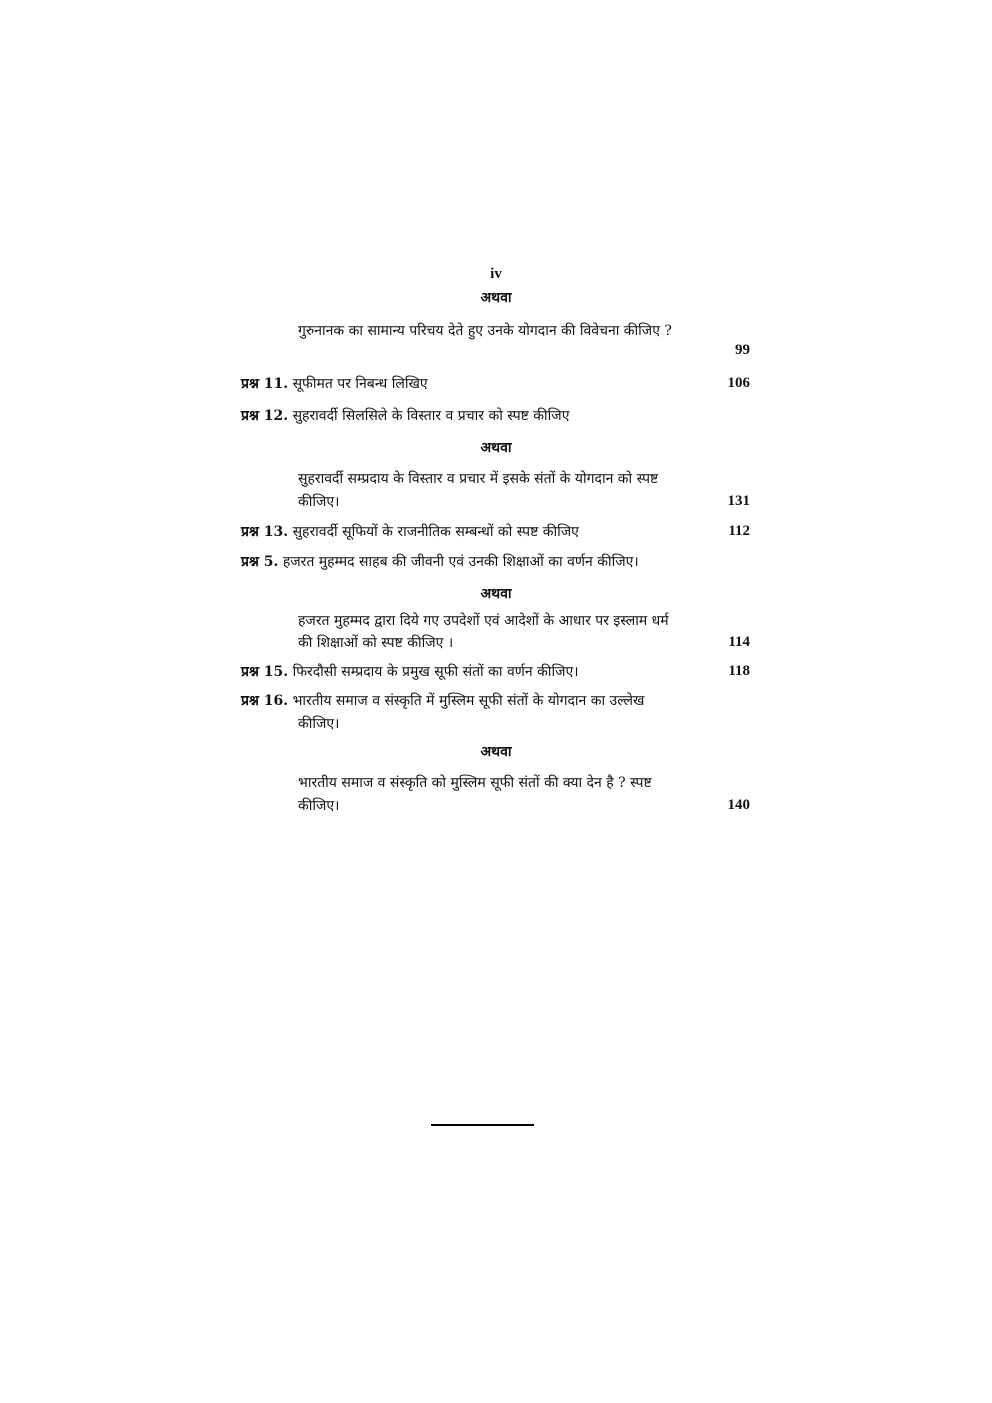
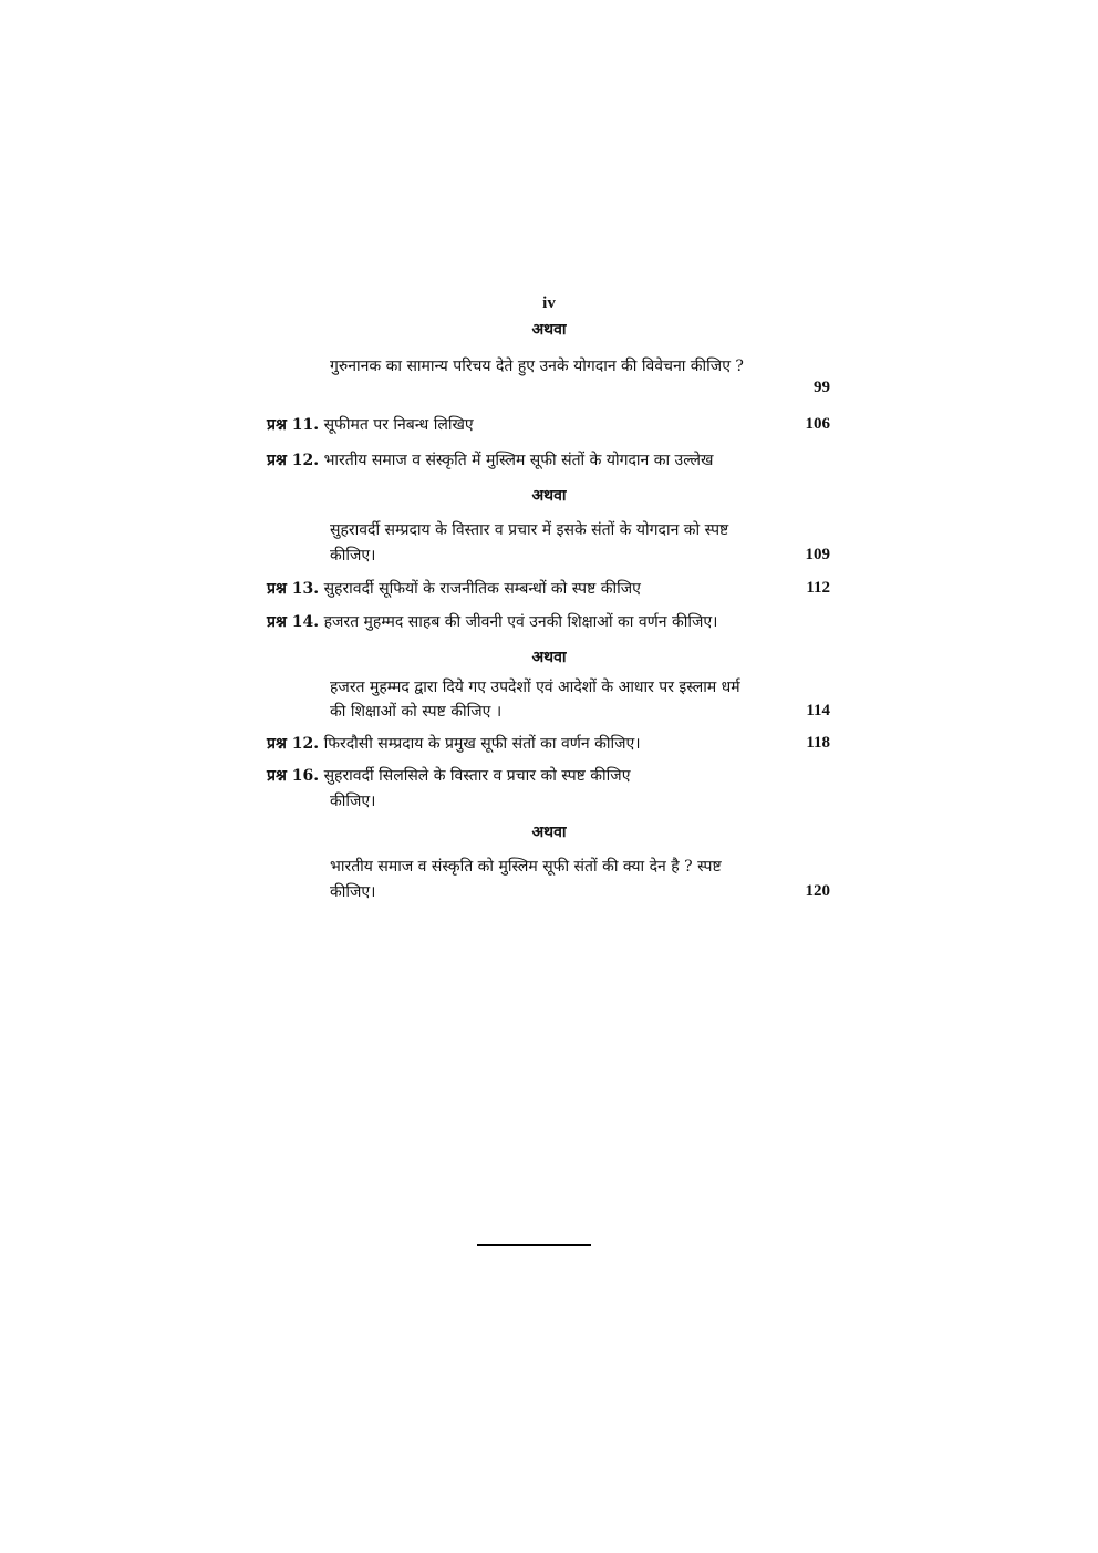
  iv
  अथवा
  गुरुनानक का सामान्य परिचय देते हुए उनके योगदान की विवेचना कीजिए ?
  99
  प्रश्न 11. सूफीमत पर निबन्ध लिखिए
  106
- प्रश्न 12. सुहरावर्दी सिलसिले के विस्तार व प्रचार को स्पष्ट कीजिए
+ प्रश्न 12. भारतीय समाज व संस्कृति में मुस्लिम सूफी संतों के योगदान का उल्लेख
  अथवा
  सुहरावर्दी सम्प्रदाय के विस्तार व प्रचार में इसके संतों के योगदान को स्पष्ट
  कीजिए।
- 131
+ 109
  प्रश्न 13. सुहरावर्दी सूफियों के राजनीतिक सम्बन्धों को स्पष्ट कीजिए
  112
- प्रश्न 5. हजरत मुहम्मद साहब की जीवनी एवं उनकी शिक्षाओं का वर्णन कीजिए।
+ प्रश्न 14. हजरत मुहम्मद साहब की जीवनी एवं उनकी शिक्षाओं का वर्णन कीजिए।
  अथवा
  हजरत मुहम्मद द्वारा दिये गए उपदेशों एवं आदेशों के आधार पर इस्लाम धर्म
  की शिक्षाओं को स्पष्ट कीजिए ।
  114
- प्रश्न 15. फिरदौसी सम्प्रदाय के प्रमुख सूफी संतों का वर्णन कीजिए।
+ प्रश्न 12. फिरदौसी सम्प्रदाय के प्रमुख सूफी संतों का वर्णन कीजिए।
  118
- प्रश्न 16. भारतीय समाज व संस्कृति में मुस्लिम सूफी संतों के योगदान का उल्लेख
+ प्रश्न 16. सुहरावर्दी सिलसिले के विस्तार व प्रचार को स्पष्ट कीजिए
  कीजिए।
  अथवा
  भारतीय समाज व संस्कृति को मुस्लिम सूफी संतों की क्या देन है ? स्पष्ट
  कीजिए।
- 140
+ 120
